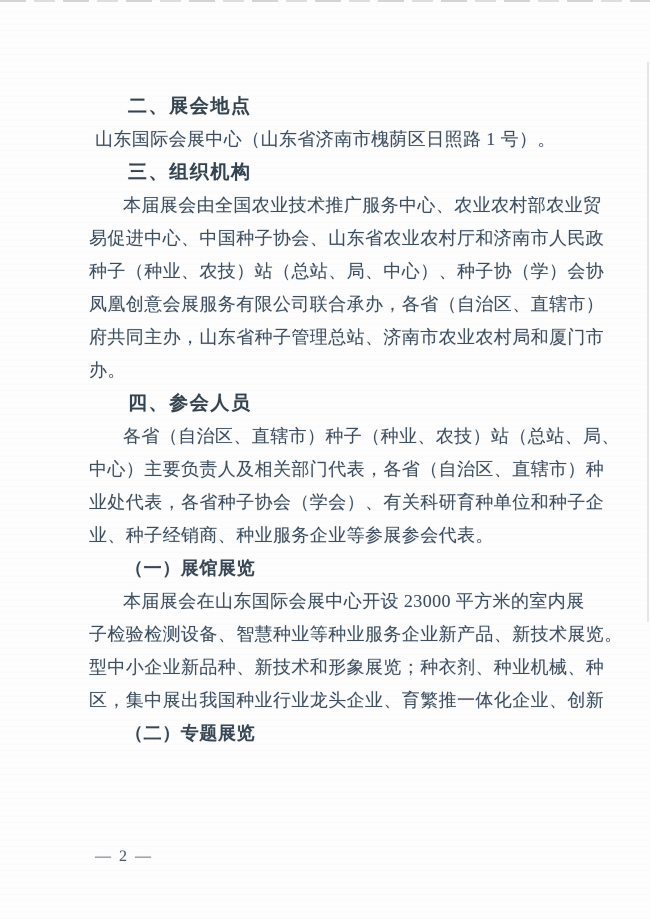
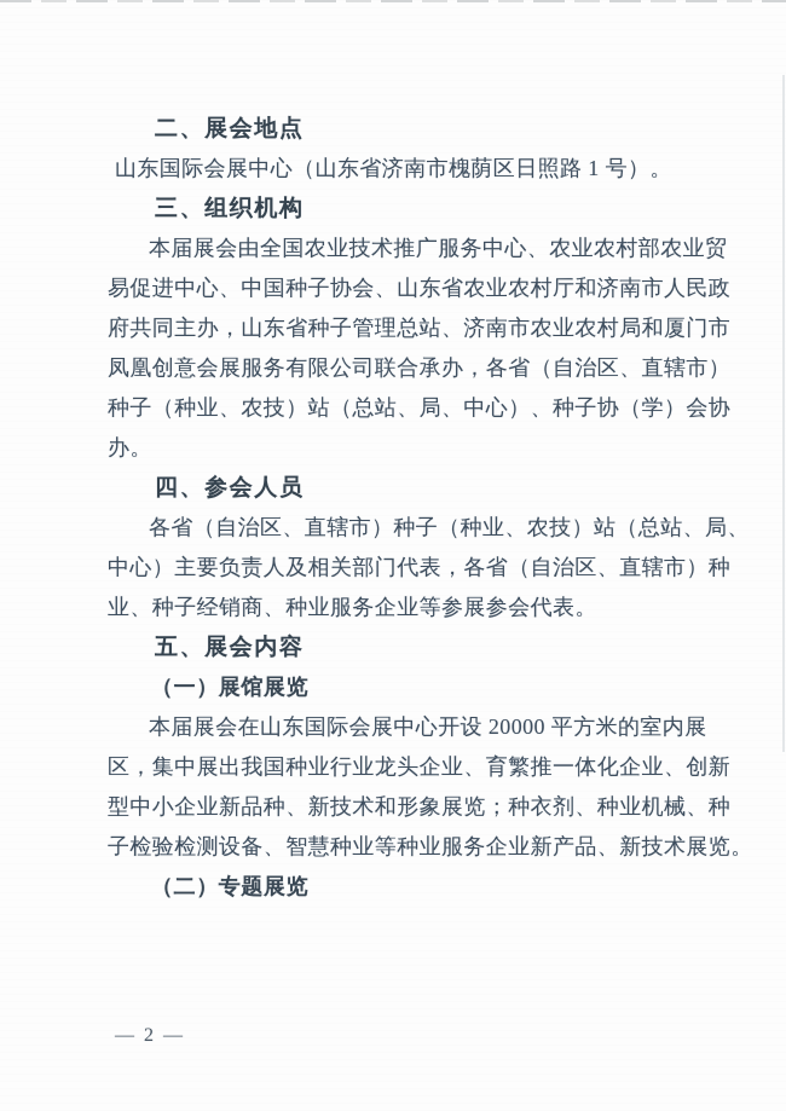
  二、展会地点
  山东国际会展中心（山东省济南市槐荫区日照路 1 号）。
  三、组织机构
  本届展会由全国农业技术推广服务中心、农业农村部农业贸
  易促进中心、中国种子协会、山东省农业农村厅和济南市人民政
- 种子（种业、农技）站（总站、局、中心）、种子协（学）会协
+ 府共同主办，山东省种子管理总站、济南市农业农村局和厦门市
  凤凰创意会展服务有限公司联合承办，各省（自治区、直辖市）
- 府共同主办，山东省种子管理总站、济南市农业农村局和厦门市
+ 种子（种业、农技）站（总站、局、中心）、种子协（学）会协
  办。
  四、参会人员
  各省（自治区、直辖市）种子（种业、农技）站（总站、局、
  中心）主要负责人及相关部门代表，各省（自治区、直辖市）种
- 业处代表，各省种子协会（学会）、有关科研育种单位和种子企
  业、种子经销商、种业服务企业等参展参会代表。
+ 五、展会内容
  （一）展馆展览
- 本届展会在山东国际会展中心开设 23000 平方米的室内展
+ 本届展会在山东国际会展中心开设 20000 平方米的室内展
- 子检验检测设备、智慧种业等种业服务企业新产品、新技术展览。
+ 区，集中展出我国种业行业龙头企业、育繁推一体化企业、创新
  型中小企业新品种、新技术和形象展览；种衣剂、种业机械、种
- 区，集中展出我国种业行业龙头企业、育繁推一体化企业、创新
+ 子检验检测设备、智慧种业等种业服务企业新产品、新技术展览。
  （二）专题展览
  — 2 —
